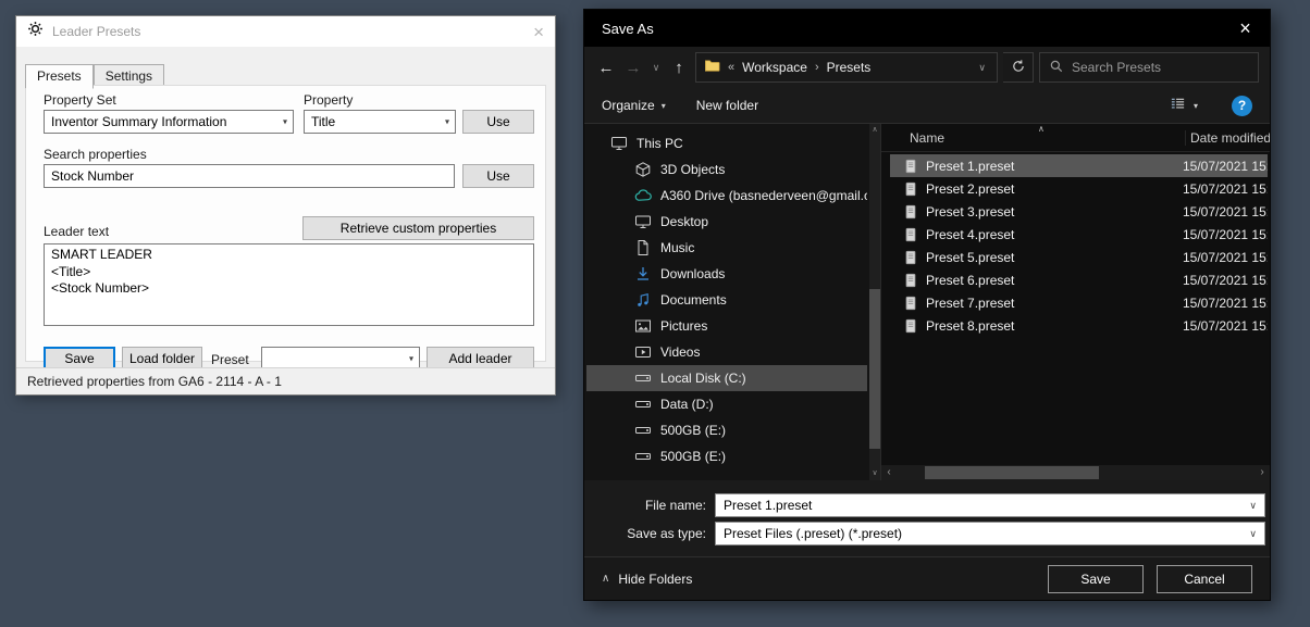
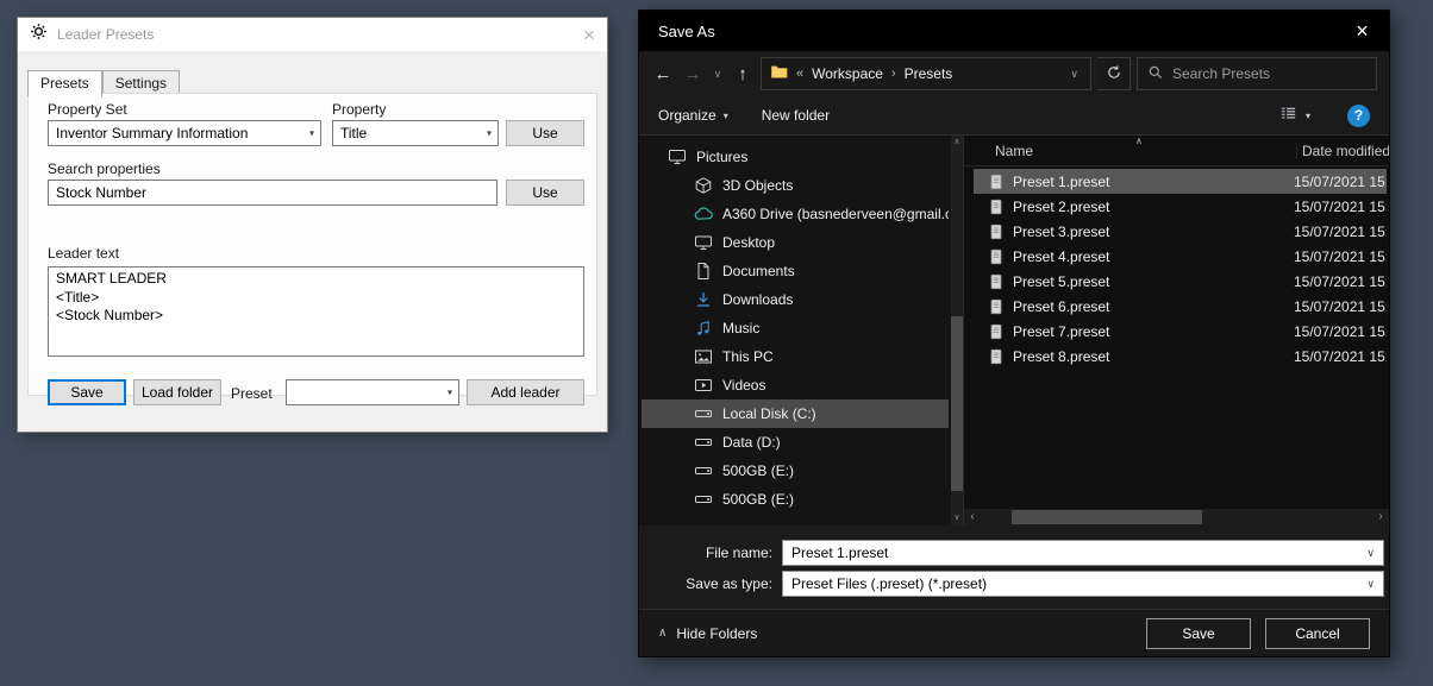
  Leader Presets
  ×
  Presets
  Settings
  Property Set
  Inventor Summary Information
  ▾
  Property
  Title
  ▾
  Use
  Search properties
  Stock Number
  Use
  Leader text
- Retrieve custom properties
  SMART LEADER
  <Title>
  <Stock Number>
  Save
  Load folder
  Preset
  ▾
  Add leader
- Retrieved properties from GA6 - 2114 - A - 1
  Save As
  ×
  ←
  →
  ∨
  ↑
  «
  Workspace
  ›
  Presets
  ∨
  Search Presets
  Organize
  ▾
  New folder
  ▾
  ?
- This PC
+ Pictures
  3D Objects
  A360 Drive (basnederveen@gmail.c
  Desktop
- Music
+ Documents
  Downloads
- Documents
+ Music
- Pictures
+ This PC
  Videos
  Local Disk (C:)
  Data (D:)
  500GB (E:)
  500GB (E:)
  ∧
  Name
  Date modified
  Preset 1.preset
  15/07/2021 15
  Preset 2.preset
  15/07/2021 15
  Preset 3.preset
  15/07/2021 15
  Preset 4.preset
  15/07/2021 15
  Preset 5.preset
  15/07/2021 15
  Preset 6.preset
  15/07/2021 15
  Preset 7.preset
  15/07/2021 15
  Preset 8.preset
  15/07/2021 15
  ‹
  ›
  File name:
  Preset 1.preset
  ∨
  Save as type:
  Preset Files (.preset) (*.preset)
  ∨
  ∧
  Hide Folders
  Save
  Cancel
